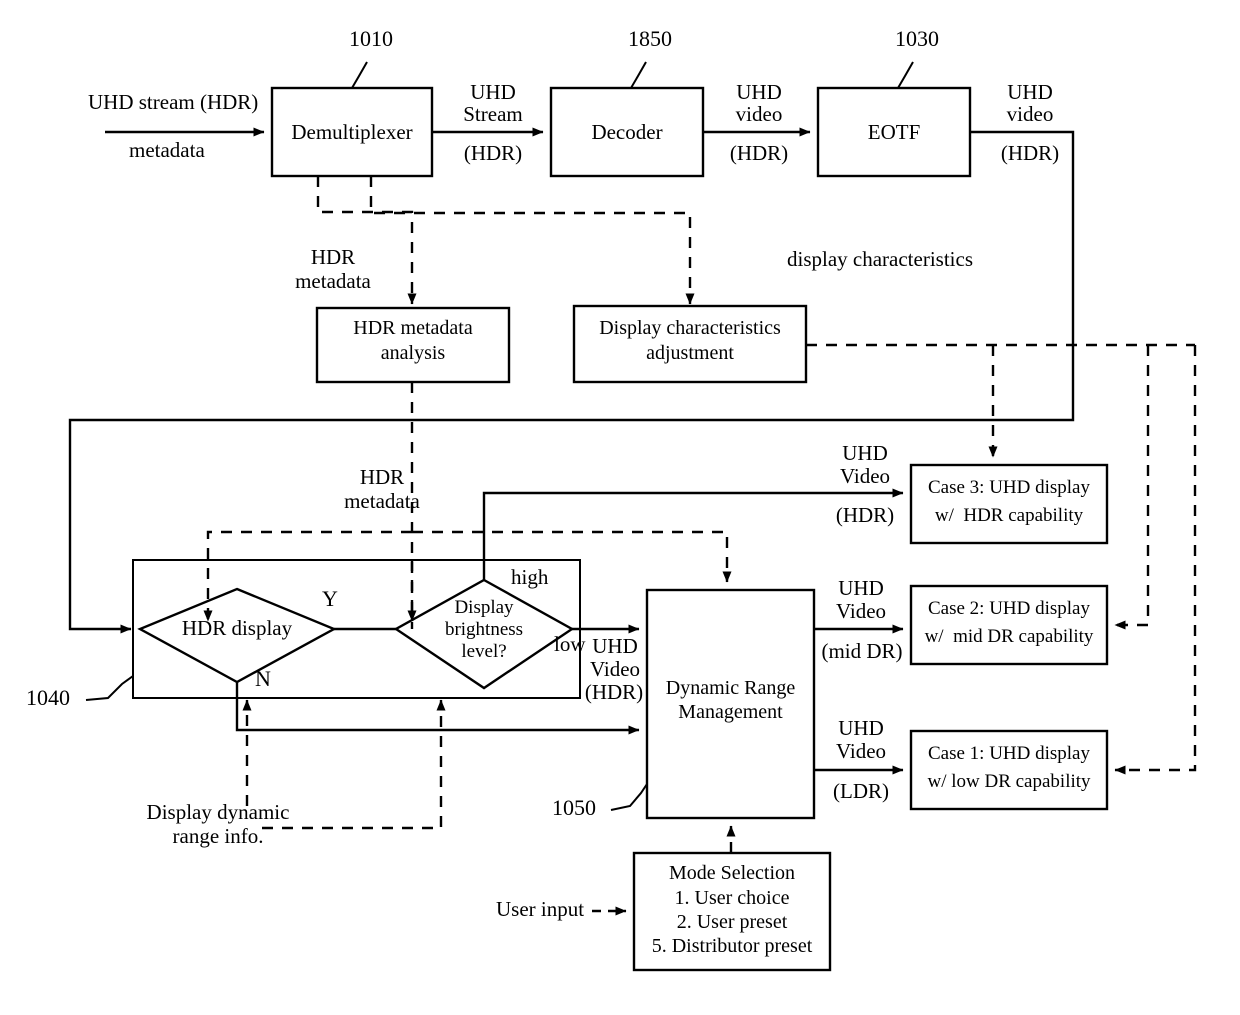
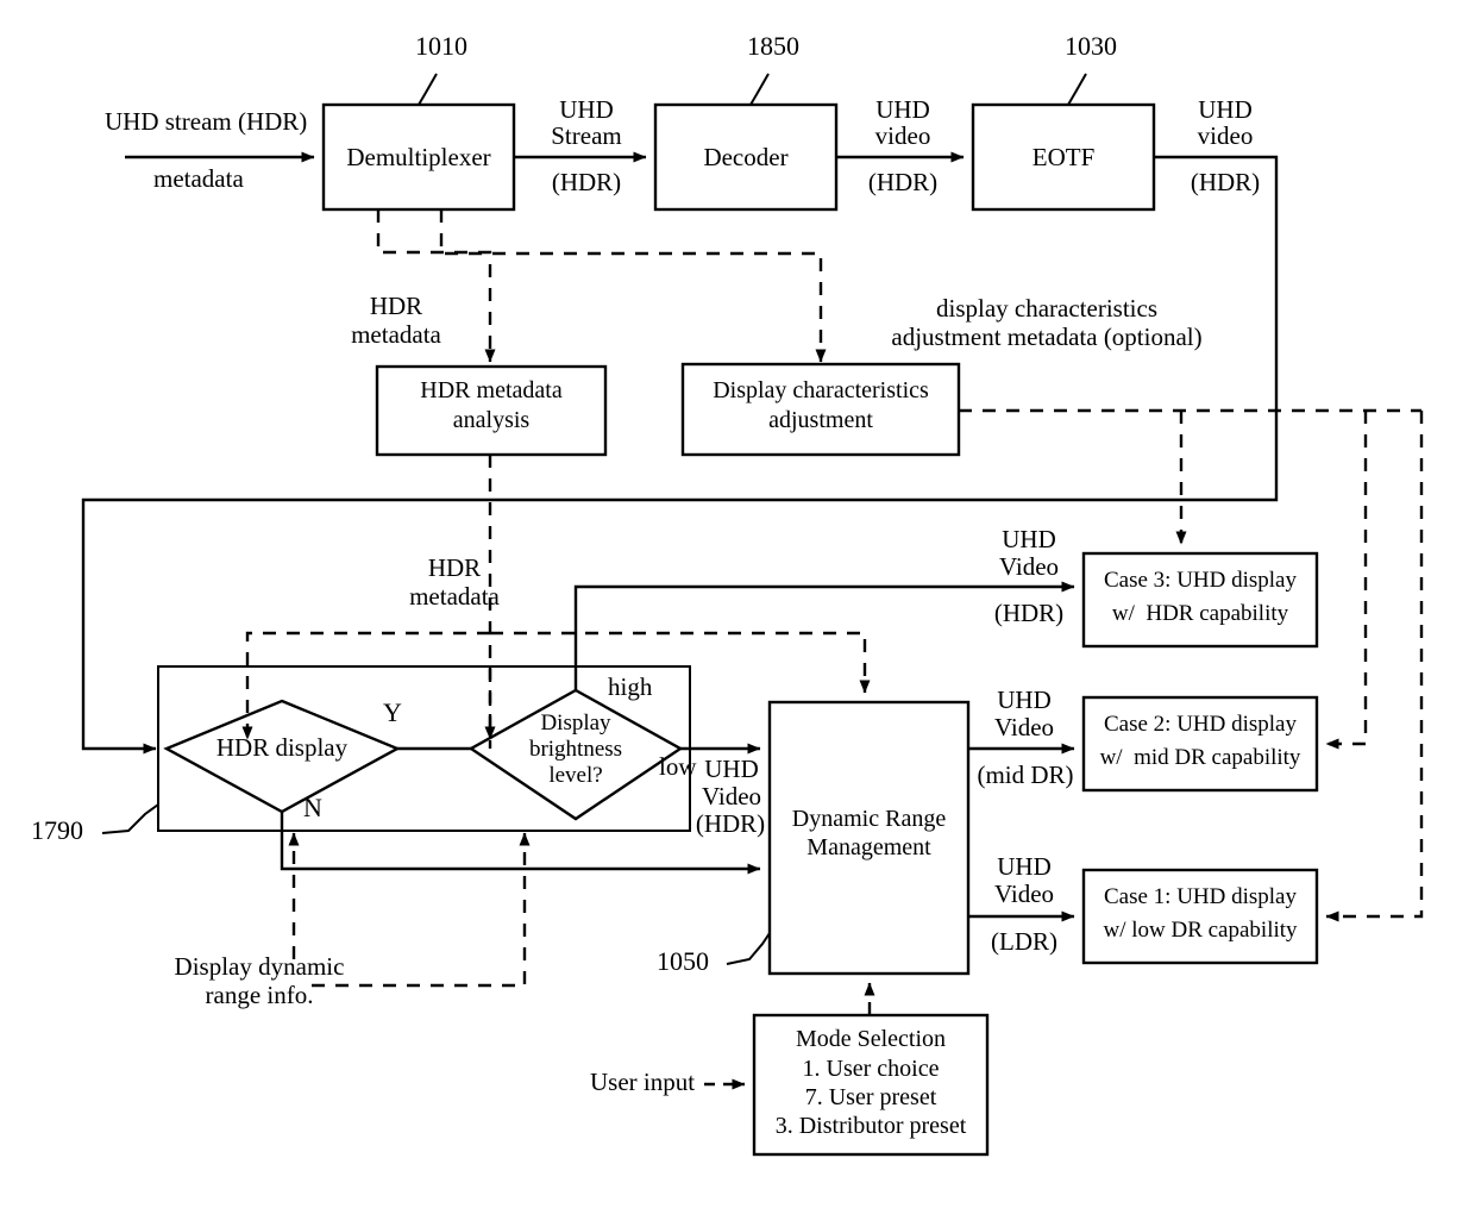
  1010
  1850
  1030
- 1040
+ 1790
  1050
  Demultiplexer
  Decoder
  EOTF
  HDR metadata
  analysis
  Display characteristics
  adjustment
  Dynamic Range
  Management
  Case 3: UHD display
  w/ HDR capability
  Case 2: UHD display
  w/ mid DR capability
  Case 1: UHD display
  w/ low DR capability
  Mode Selection
  1. User choice
- 2. User preset
+ 7. User preset
- 5. Distributor preset
+ 3. Distributor preset
  HDR display
  Display
  brightness
  level?
  Y
  N
  high
  low
  UHD stream (HDR)
  metadata
  UHD
  Stream
  (HDR)
  UHD
  video
  (HDR)
  UHD
  video
  (HDR)
  HDR
  metadata
  display characteristics
+ adjustment metadata (optional)
  HDR
  metadata
  UHD
  Video
  (HDR)
  UHD
  Video
  (mid DR)
  UHD
  Video
  (LDR)
  UHD
  Video
  (HDR)
  Display dynamic
  range info.
  User input
